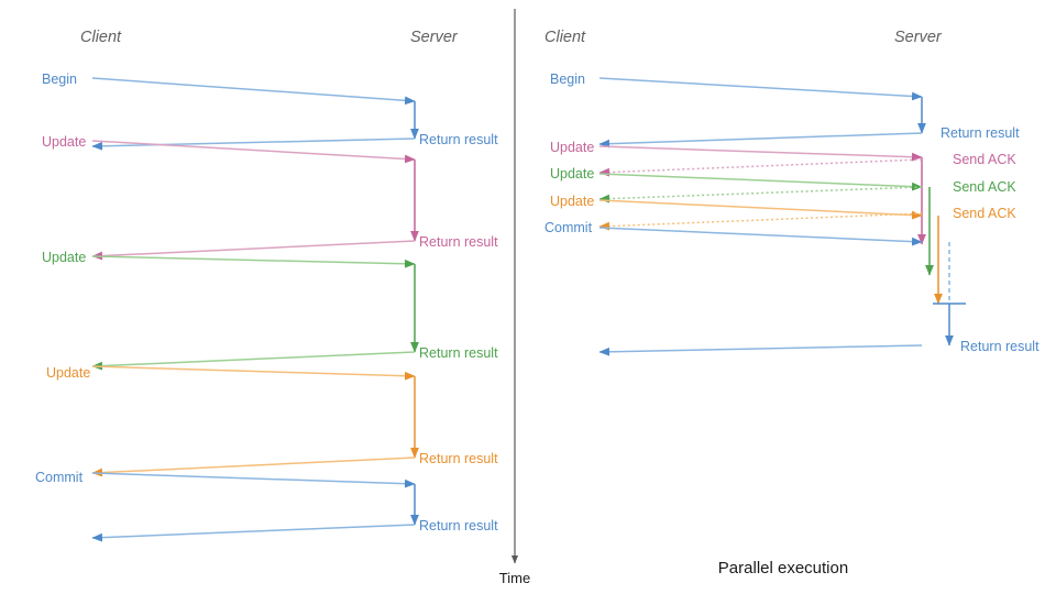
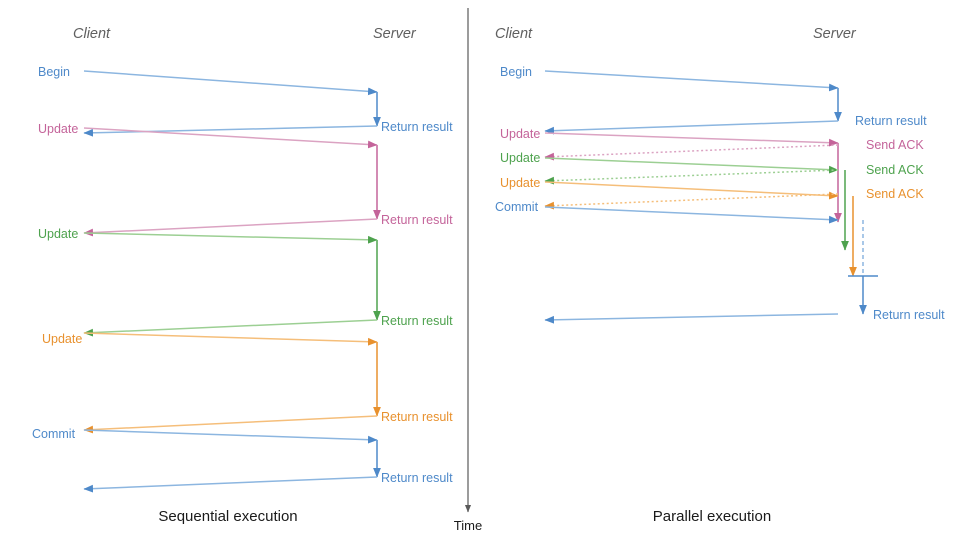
  Client
  Server
  Begin
  Return result
  Update
  Return result
  Update
  Return result
  Update
  Return result
  Commit
  Return result
+ Sequential execution
  Client
  Server
  Begin
  Return result
  Update
  Send ACK
  Update
  Send ACK
  Update
  Send ACK
  Commit
  Return result
  Parallel execution
  Time
